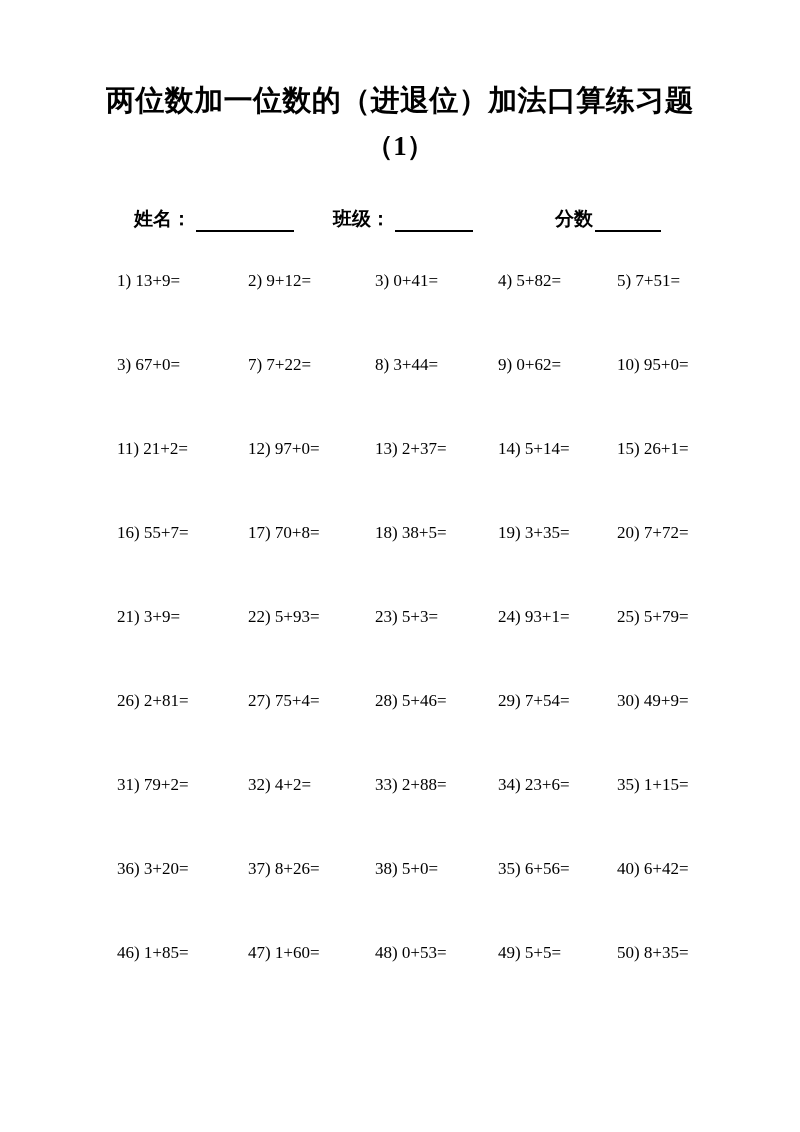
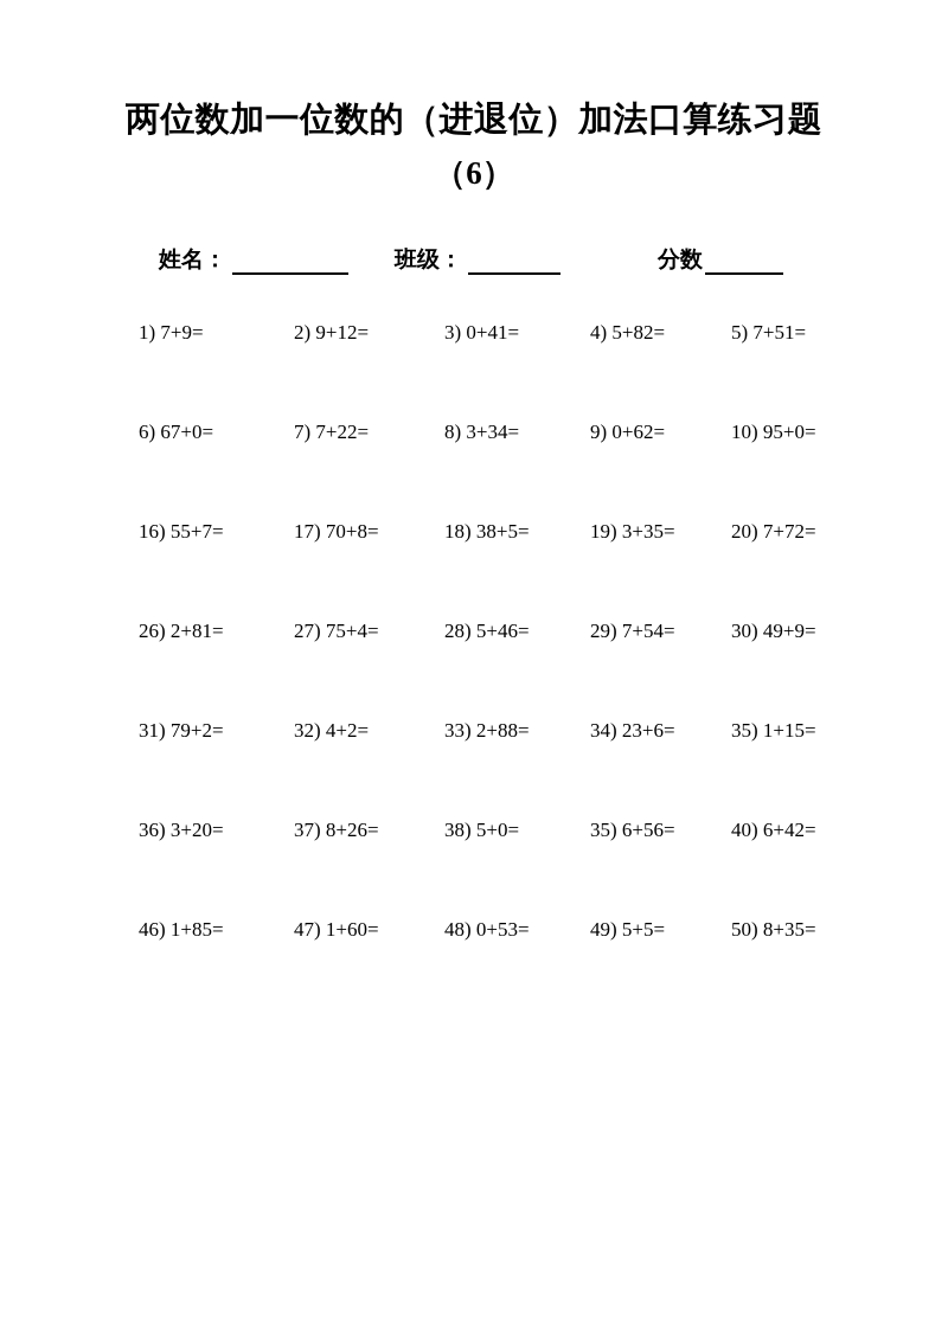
  两位数加一位数的（进退位）加法口算练习题
- （1）
+ （6）
  姓名：
  班级：
  分数
- 1) 13+9=
+ 1) 7+9=
  2) 9+12=
  3) 0+41=
  4) 5+82=
  5) 7+51=
- 3) 67+0=
+ 6) 67+0=
  7) 7+22=
- 8) 3+44=
+ 8) 3+34=
  9) 0+62=
  10) 95+0=
- 11) 21+2=
- 12) 97+0=
- 13) 2+37=
- 14) 5+14=
- 15) 26+1=
  16) 55+7=
  17) 70+8=
  18) 38+5=
  19) 3+35=
  20) 7+72=
- 21) 3+9=
- 22) 5+93=
- 23) 5+3=
- 24) 93+1=
- 25) 5+79=
  26) 2+81=
  27) 75+4=
  28) 5+46=
  29) 7+54=
  30) 49+9=
  31) 79+2=
  32) 4+2=
  33) 2+88=
  34) 23+6=
  35) 1+15=
  36) 3+20=
  37) 8+26=
  38) 5+0=
  35) 6+56=
  40) 6+42=
  46) 1+85=
  47) 1+60=
  48) 0+53=
  49) 5+5=
  50) 8+35=
